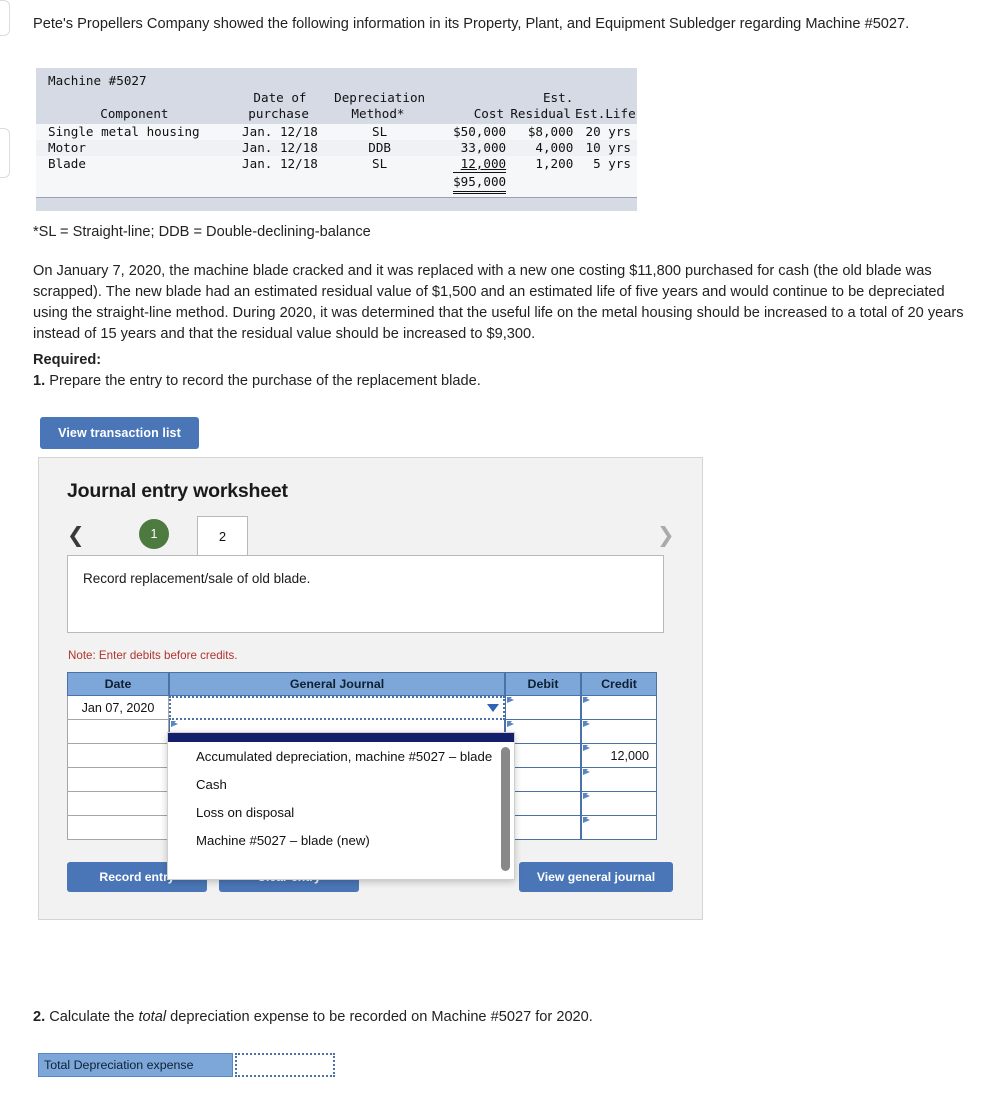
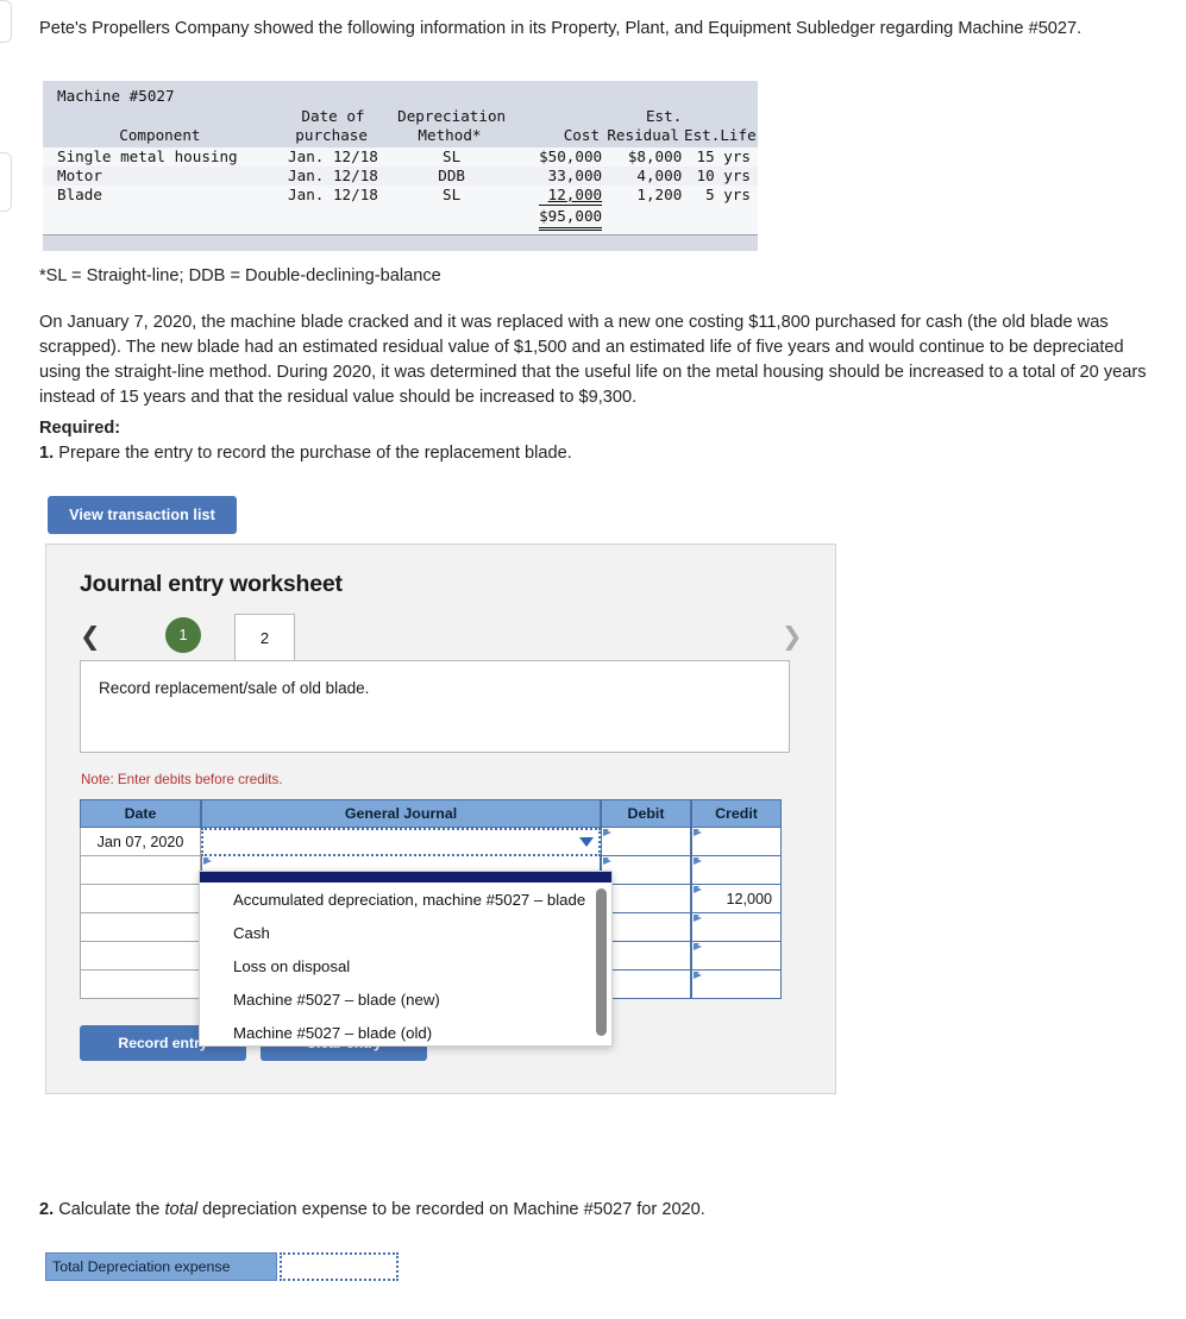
  Pete's Propellers Company showed the following information in its Property, Plant, and Equipment Subledger regarding Machine #5027.
  Machine #5027
  Date of
  Depreciation
  Est.
  Component
  purchase
  Method*
  Cost
  Residual
  Est.Life
  Single metal housing
  Jan. 12/18
  SL
  $50,000
  $8,000
- 20 yrs
+ 15 yrs
  Motor
  Jan. 12/18
  DDB
  33,000
  4,000
  10 yrs
  Blade
  Jan. 12/18
  SL
  12,000
  1,200
  5 yrs
  $95,000
  *SL = Straight-line; DDB = Double-declining-balance
  On January 7, 2020, the machine blade cracked and it was replaced with a new one costing $11,800 purchased for cash (the old blade was scrapped). The new blade had an estimated residual value of $1,500 and an estimated life of five years and would continue to be depreciated using the straight-line method. During 2020, it was determined that the useful life on the metal housing should be increased to a total of 20 years instead of 15 years and that the residual value should be increased to $9,300.
  Required:
  1. Prepare the entry to record the purchase of the replacement blade.
  View transaction list
  Journal entry worksheet
  ❮
  1
  2
  ❯
  Record replacement/sale of old blade.
  Note: Enter debits before credits.
  Date
  General Journal
  Debit
  Credit
  Jan 07, 2020
  12,000
  Record entr
- View general journal
  Accumulated depreciation, machine #5027 – blade
  Cash
  Loss on disposal
  Machine #5027 – blade (new)
+ Machine #5027 – blade (old)
  2. Calculate the total depreciation expense to be recorded on Machine #5027 for 2020.
  Total Depreciation expense
